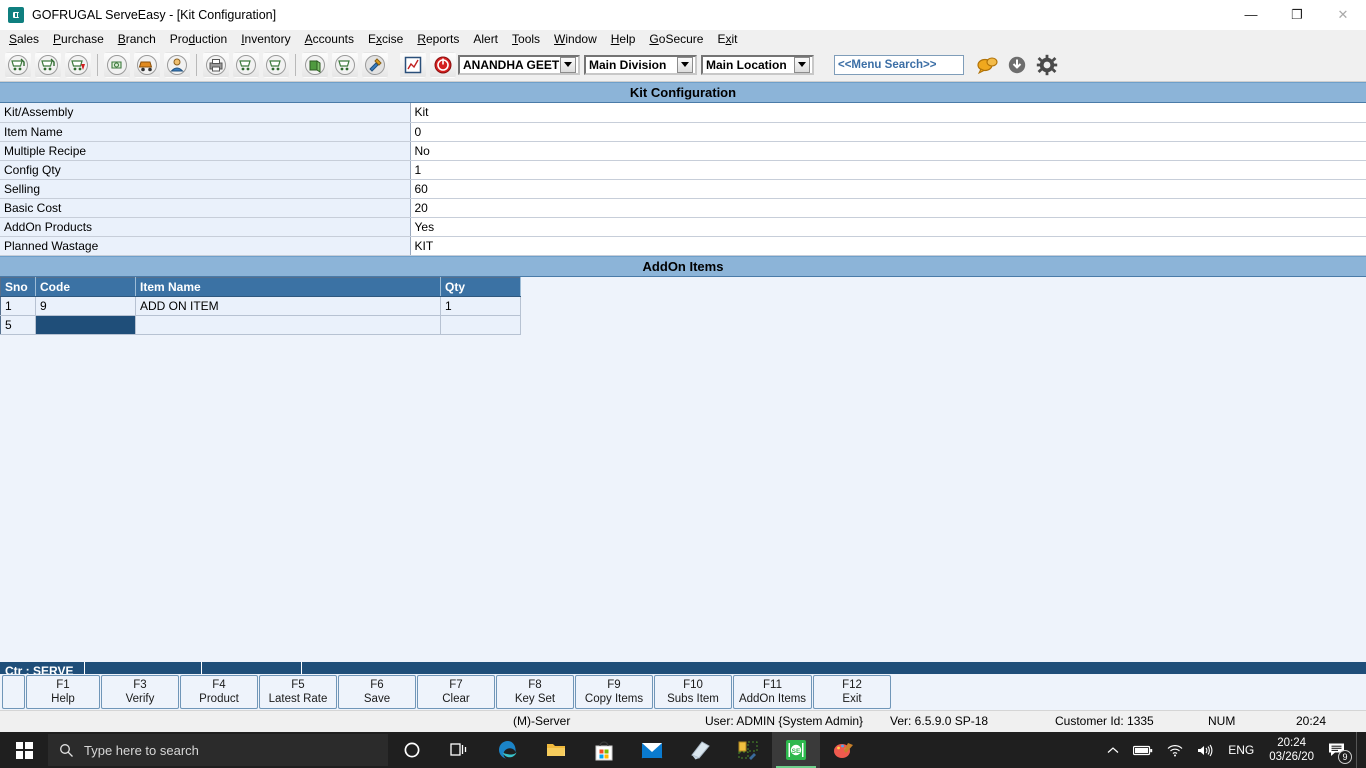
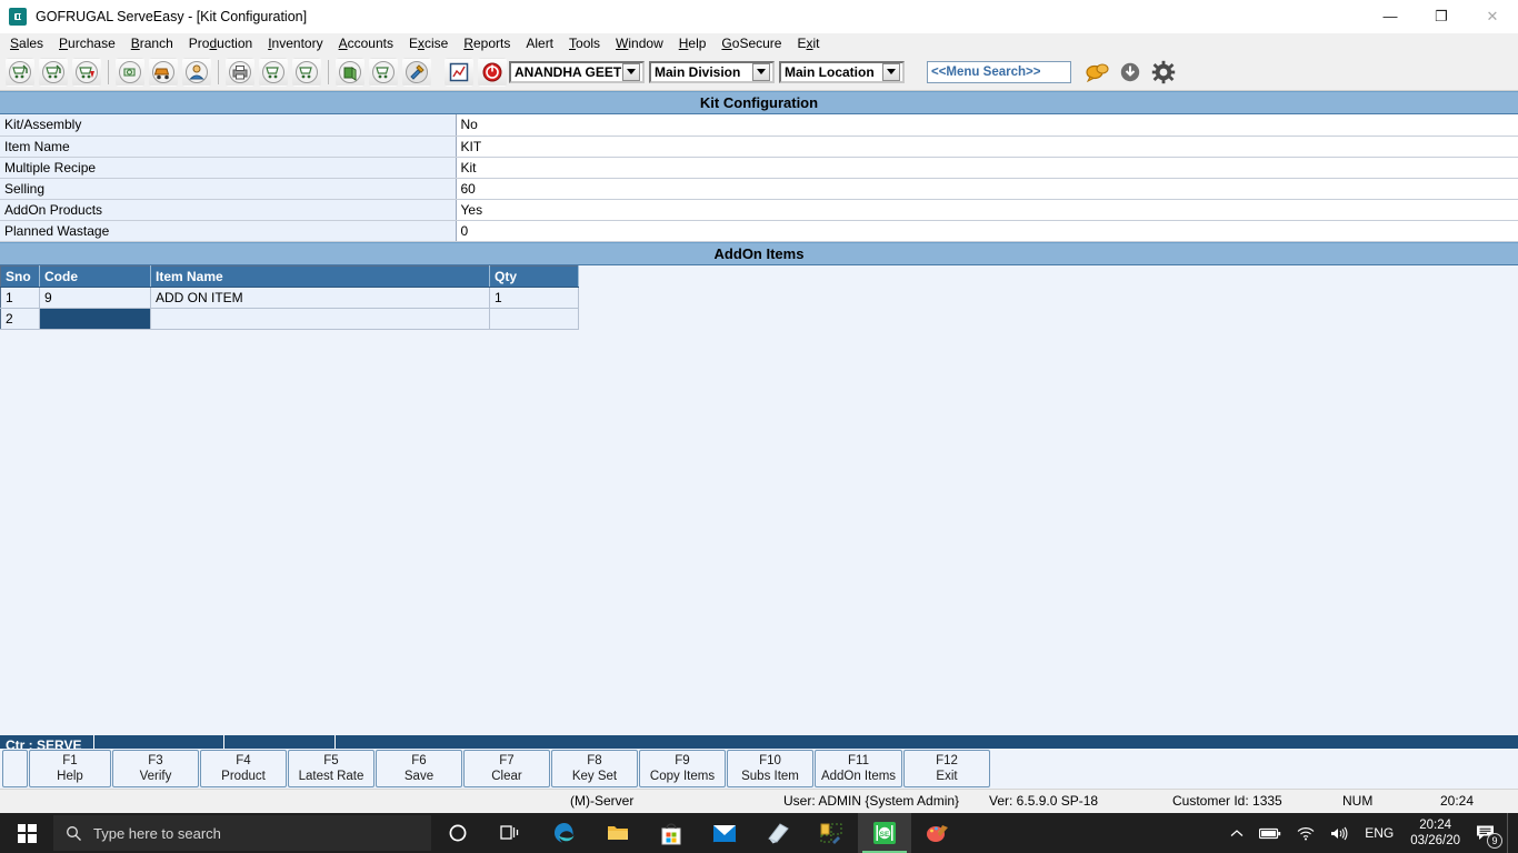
  GOFRUGAL ServeEasy - [Kit Configuration]
  —
  ❐
  ✕
  Sales
  Purchase
  Branch
  Production
  Inventory
  Accounts
  Excise
  Reports
  Alert
  Tools
  Window
  Help
  GoSecure
  Exit
  ANANDHA GEET
  Main Division
  Main Location
  <<Menu Search>>
  Kit Configuration
- Kit/Assembly	Kit
+ Kit/Assembly	No
- Item Name	0
+ Item Name	KIT
- Multiple Recipe	No
+ Multiple Recipe	Kit
- Config Qty	1
  Selling	60
- Basic Cost	20
  AddOn Products	Yes
- Planned Wastage	KIT
+ Planned Wastage	0
  AddOn Items
  Sno	Code	Item Name	Qty
  1	9	ADD ON ITEM	1
- 5
+ 2
  Ctr : SERVE
  F1
  Help
  F3
  Verify
  F4
  Product
  F5
  Latest Rate
  F6
  Save
  F7
  Clear
  F8
  Key Set
  F9
  Copy Items
  F10
  Subs Item
  F11
  AddOn Items
  F12
  Exit
  (M)-Server
  User: ADMIN {System Admin}
  Ver: 6.5.9.0 SP-18
  Customer Id: 1335
  NUM
  20:24
  Type here to search
  ENG
  20:24
  03/26/20
  9
